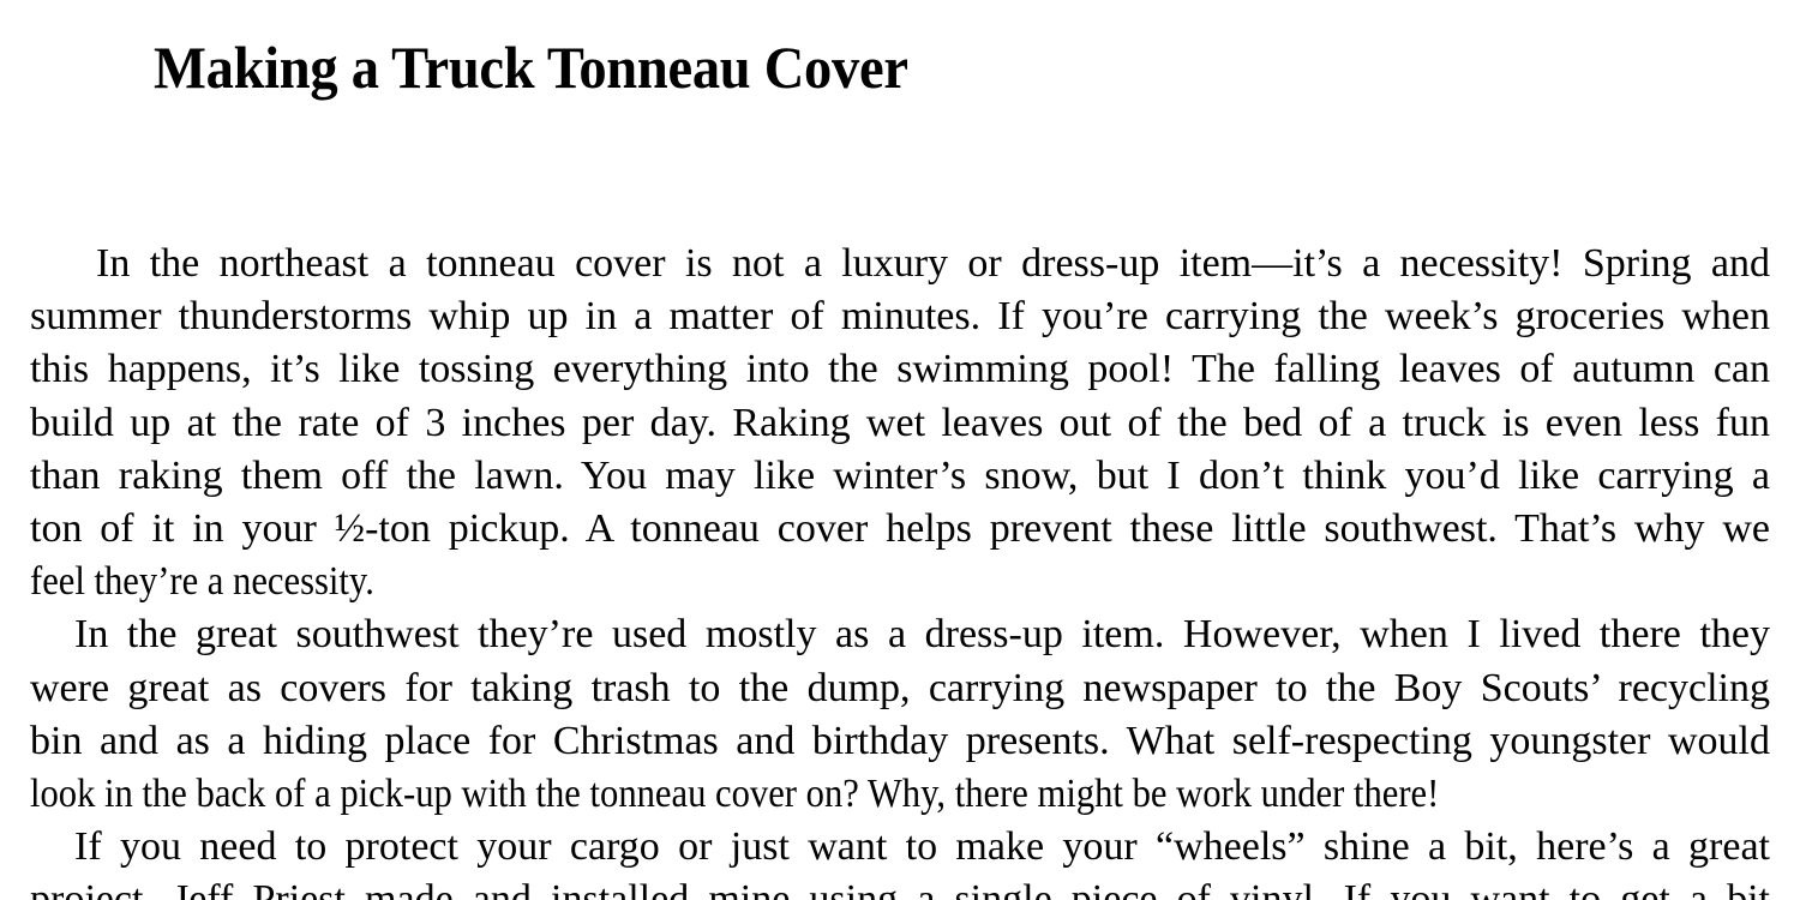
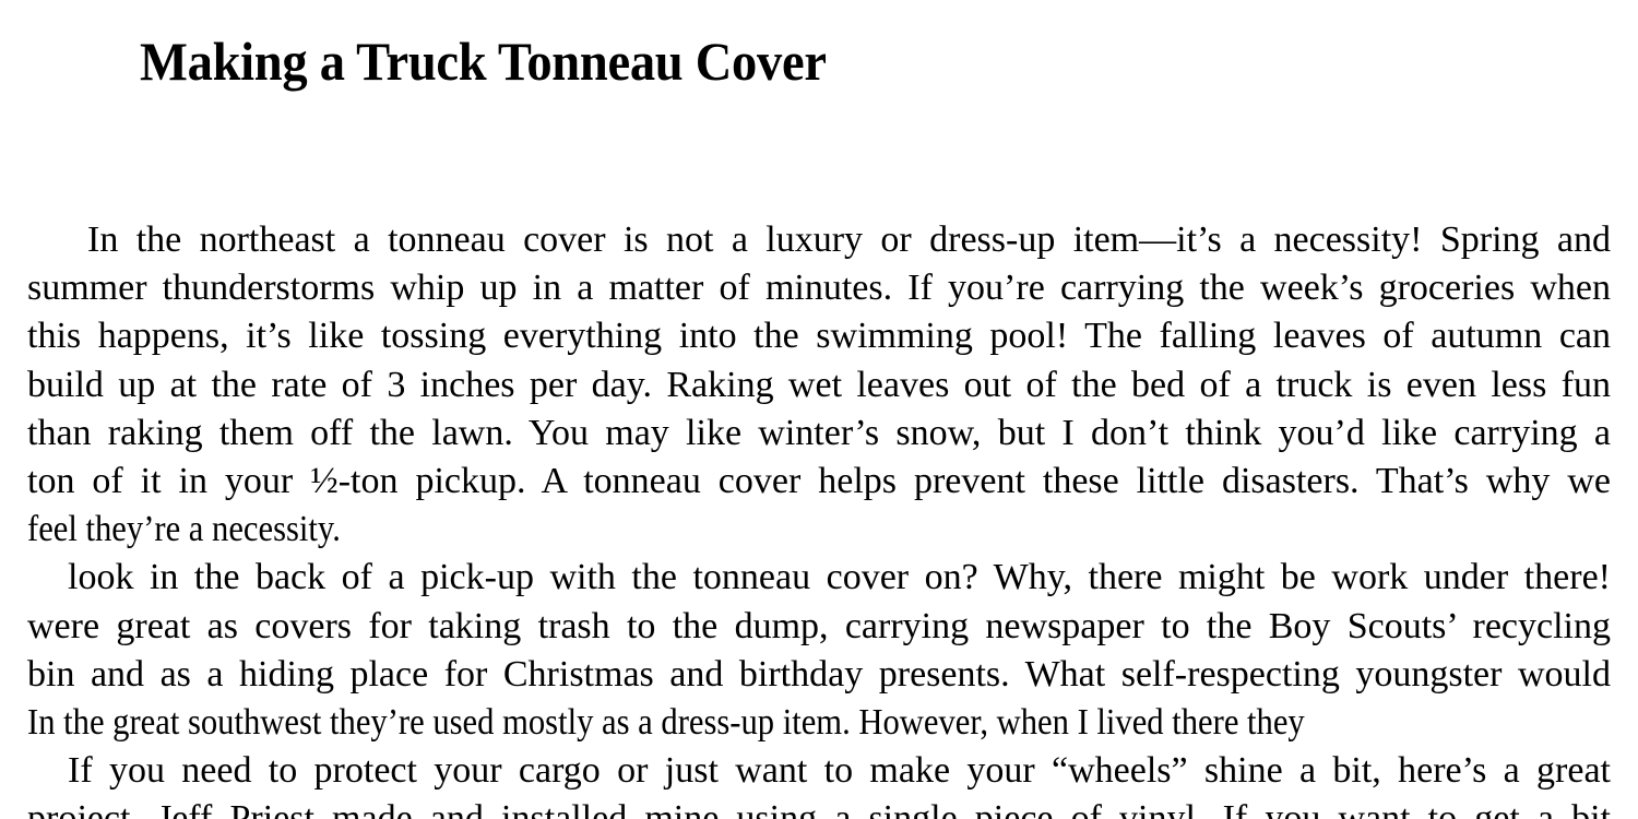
  Making a Truck Tonneau Cover
  In the northeast a tonneau cover is not a luxury or dress-up item—it’s a necessity! Spring and
  summer thunderstorms whip up in a matter of minutes. If you’re carrying the week’s groceries when
  this happens, it’s like tossing everything into the swimming pool! The falling leaves of autumn can
  build up at the rate of 3 inches per day. Raking wet leaves out of the bed of a truck is even less fun
  than raking them off the lawn. You may like winter’s snow, but I don’t think you’d like carrying a
- ton of it in your ½-ton pickup. A tonneau cover helps prevent these little southwest. That’s why we
+ ton of it in your ½-ton pickup. A tonneau cover helps prevent these little disasters. That’s why we
  feel they’re a necessity.
- In the great southwest they’re used mostly as a dress-up item. However, when I lived there they
+ look in the back of a pick-up with the tonneau cover on? Why, there might be work under there!
  were great as covers for taking trash to the dump, carrying newspaper to the Boy Scouts’ recycling
  bin and as a hiding place for Christmas and birthday presents. What self-respecting youngster would
- look in the back of a pick-up with the tonneau cover on? Why, there might be work under there!
+ In the great southwest they’re used mostly as a dress-up item. However, when I lived there they
  If you need to protect your cargo or just want to make your “wheels” shine a bit, here’s a great
